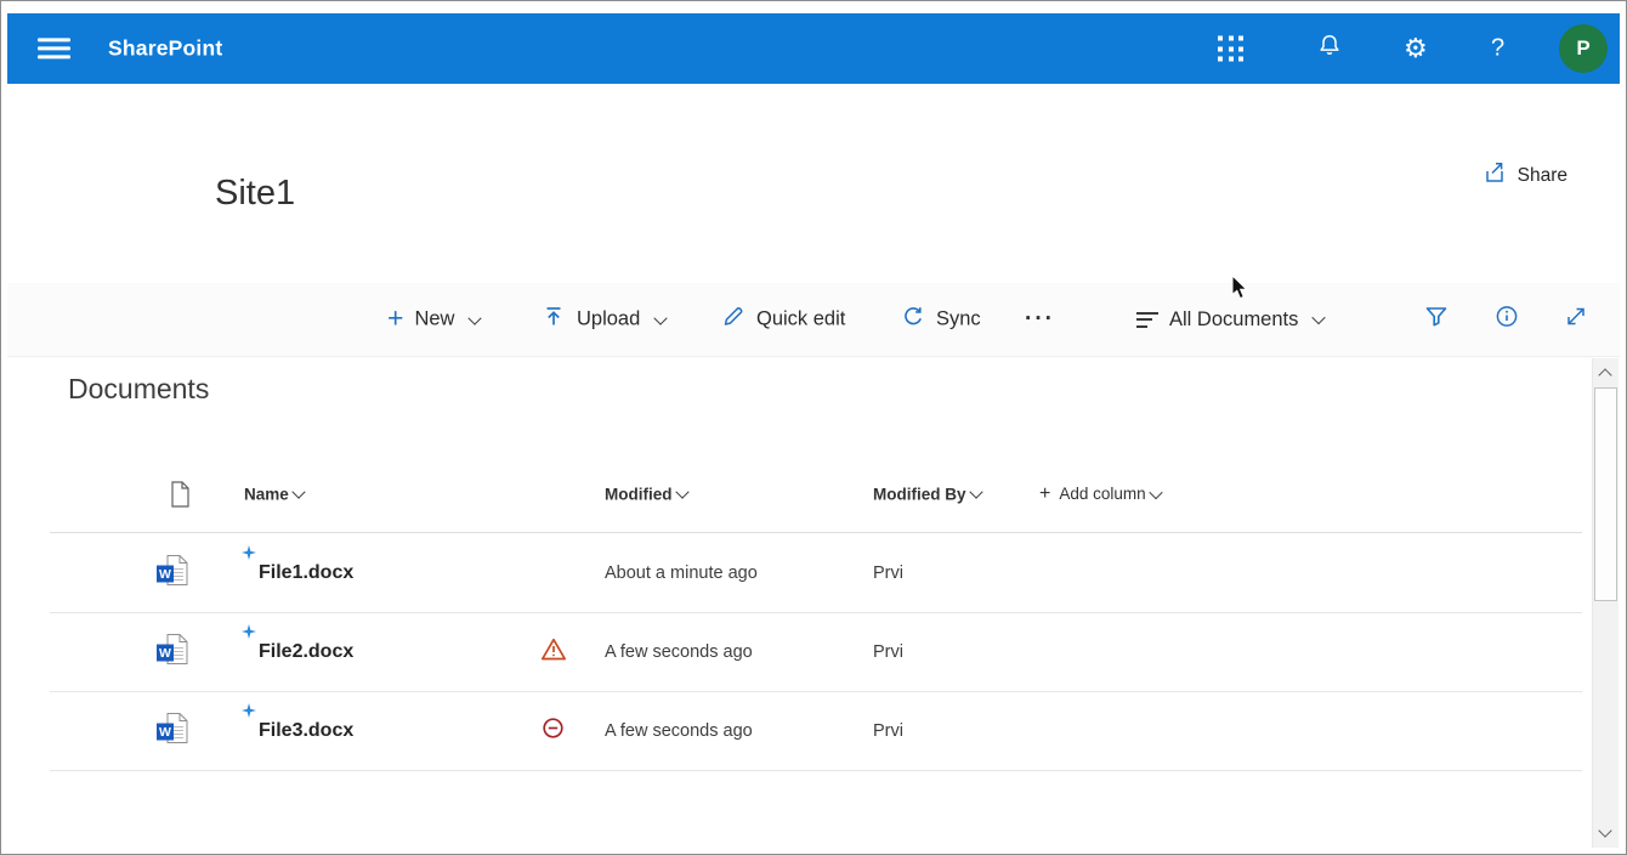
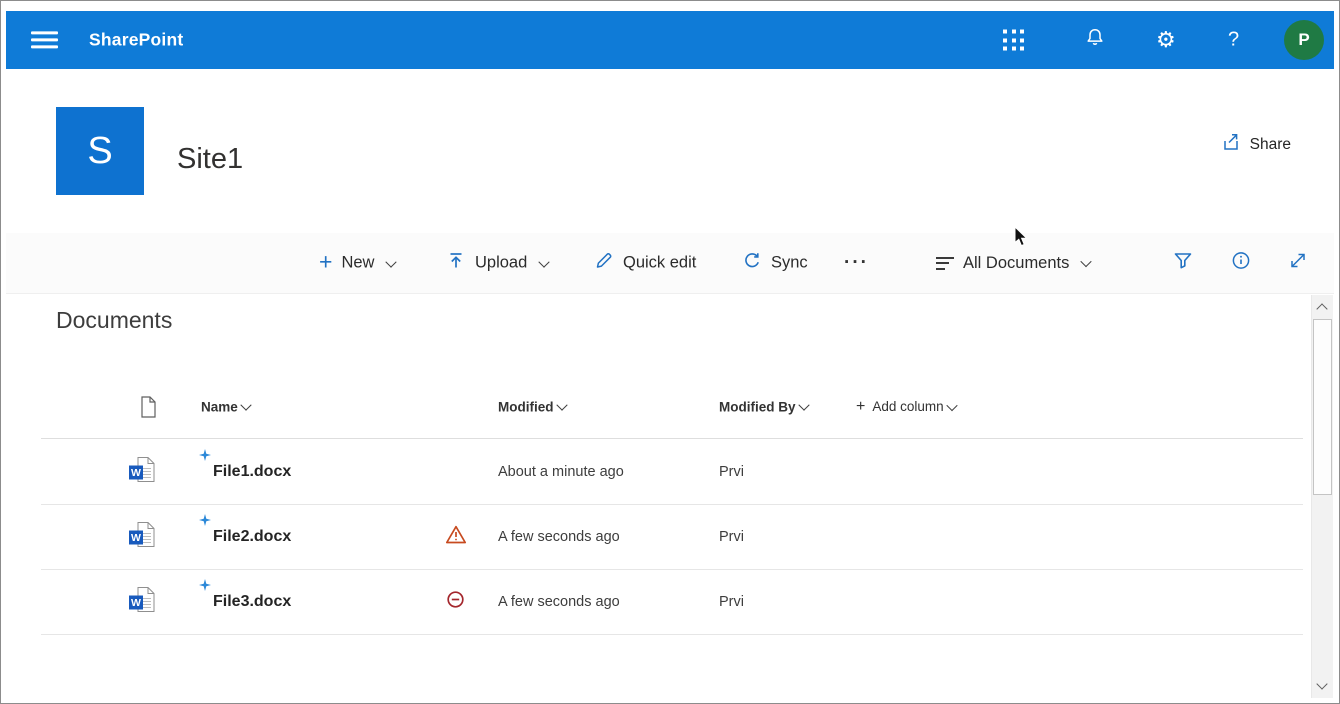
  SharePoint
  ⚙
  ?
  P
+ S
  Site1
  Share
  +
  New
  Upload
  Quick edit
  Sync
  ···
  All Documents
  Documents
  Name
  Modified
  Modified By
  +
  Add column
  W
  File1.docx
  About a minute ago
  Prvi
  W
  File2.docx
  A few seconds ago
  Prvi
  W
  File3.docx
  A few seconds ago
  Prvi
